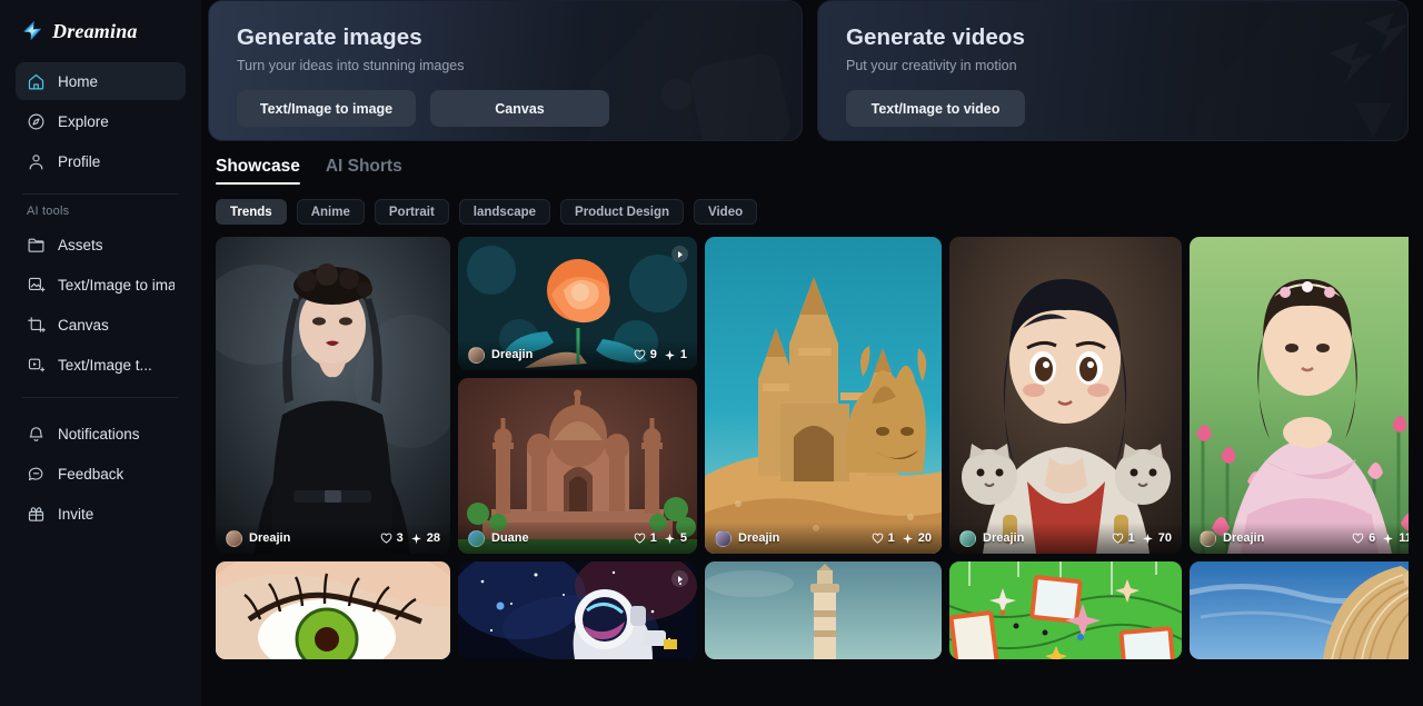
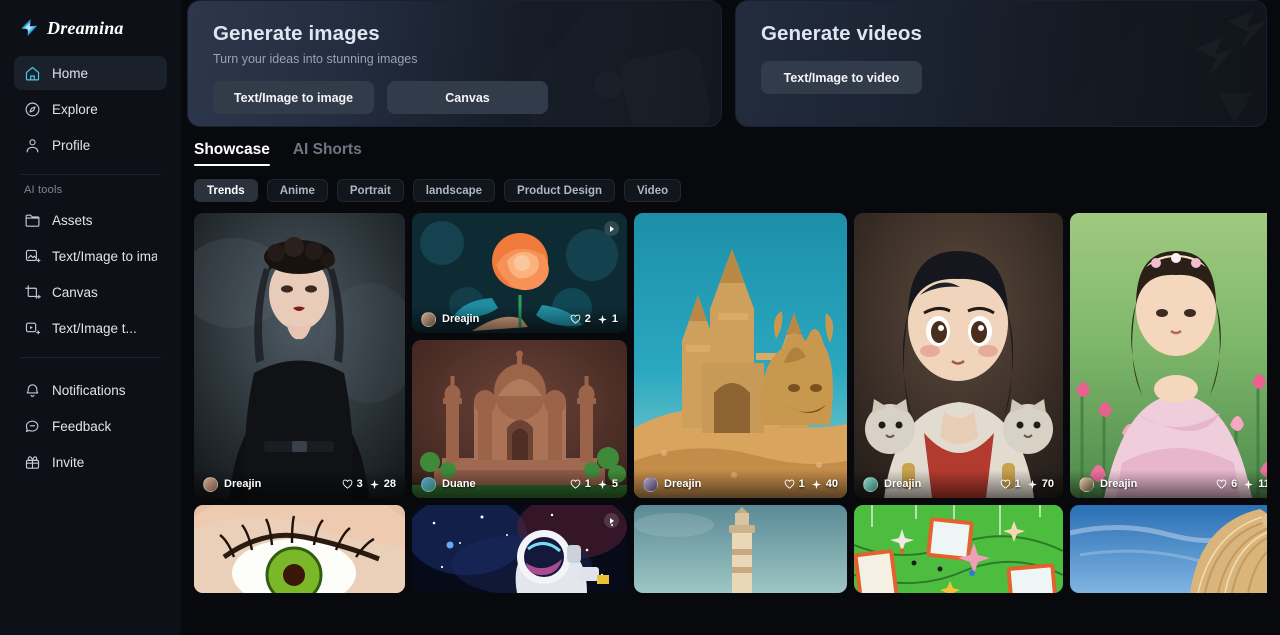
  Dreamina
  Home
  Explore
  Profile
  AI tools
  Assets
  Text/Image to ima
  Canvas
  Text/Image t...
  Notifications
  Feedback
  Invite
  Generate images
  Turn your ideas into stunning images
  Text/Image to image
  Canvas
  Generate videos
- Put your creativity in motion
  Text/Image to video
  Showcase
  AI Shorts
  Trends
  Anime
  Portrait
  landscape
  Product Design
  Video
  Dreajin
  3
  28
  Dreajin
- 9
+ 2
  1
  Duane
  1
  5
  Dreajin
  1
- 20
+ 40
  Dreajin
  1
  70
  Dreajin
  6
